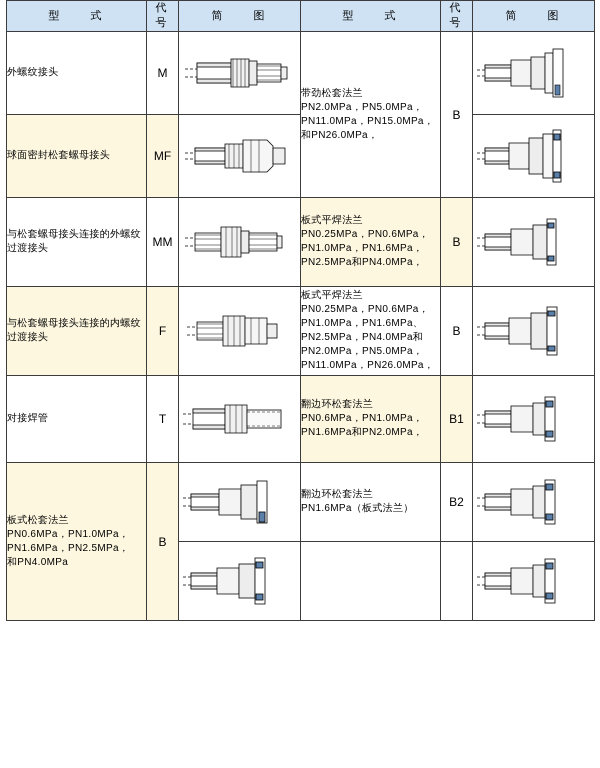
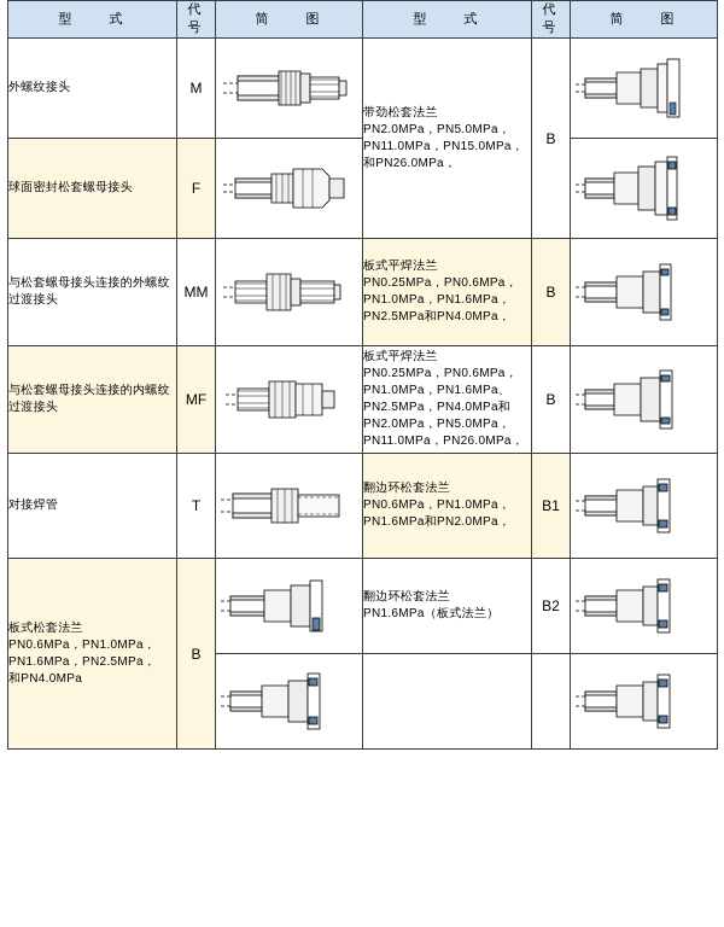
  型 式	代 号	简 图	型 式	代 号	简 图
  外螺纹接头	M		带劲松套法兰PN2.0MPa，PN5.0MPa，PN11.0MPa，PN15.0MPa，和PN26.0MPa，	B
- 球面密封松套螺母接头	MF
+ 球面密封松套螺母接头	F
  与松套螺母接头连接的外螺纹过渡接头	MM		板式平焊法兰PN0.25MPa，PN0.6MPa，PN1.0MPa，PN1.6MPa，PN2.5MPa和PN4.0MPa，	B
- 与松套螺母接头连接的内螺纹过渡接头	F		板式平焊法兰PN0.25MPa，PN0.6MPa，PN1.0MPa，PN1.6MPa、PN2.5MPa，PN4.0MPa和PN2.0MPa，PN5.0MPa，PN11.0MPa，PN26.0MPa，	B
+ 与松套螺母接头连接的内螺纹过渡接头	MF		板式平焊法兰PN0.25MPa，PN0.6MPa，PN1.0MPa，PN1.6MPa、PN2.5MPa，PN4.0MPa和PN2.0MPa，PN5.0MPa，PN11.0MPa，PN26.0MPa，	B
  对接焊管	T		翻边环松套法兰PN0.6MPa，PN1.0MPa，PN1.6MPa和PN2.0MPa，	B1
  板式松套法兰PN0.6MPa，PN1.0MPa，PN1.6MPa，PN2.5MPa，和PN4.0MPa	B		翻边环松套法兰PN1.6MPa（板式法兰）	B2
